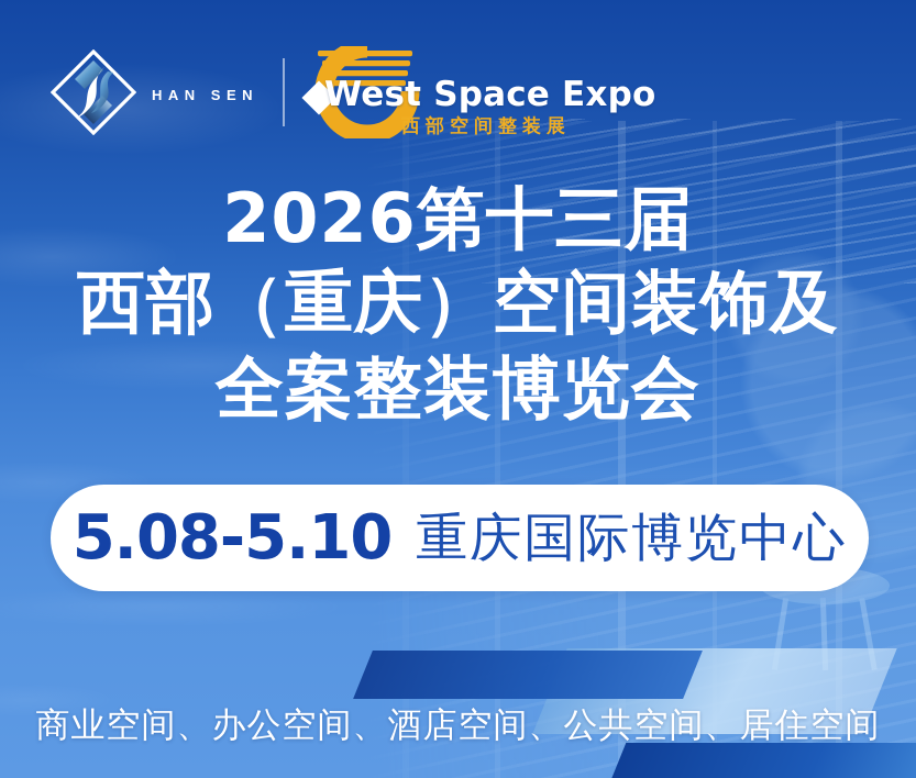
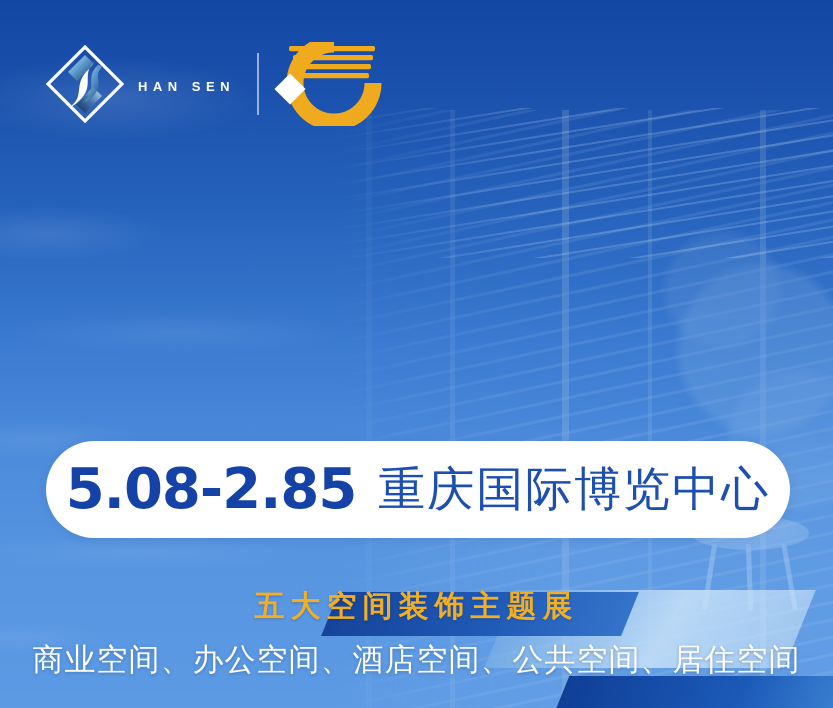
  HAN SEN
- West Space Expo
- 西部空间整装展
- 2026第十三届
- 西部（重庆）空间装饰及
- 全案整装博览会
- 5.08-5.10
+ 5.08-2.85
  重庆国际博览中心
+ 五大空间装饰主题展
  商业空间、办公空间、酒店空间、公共空间、居住空间
